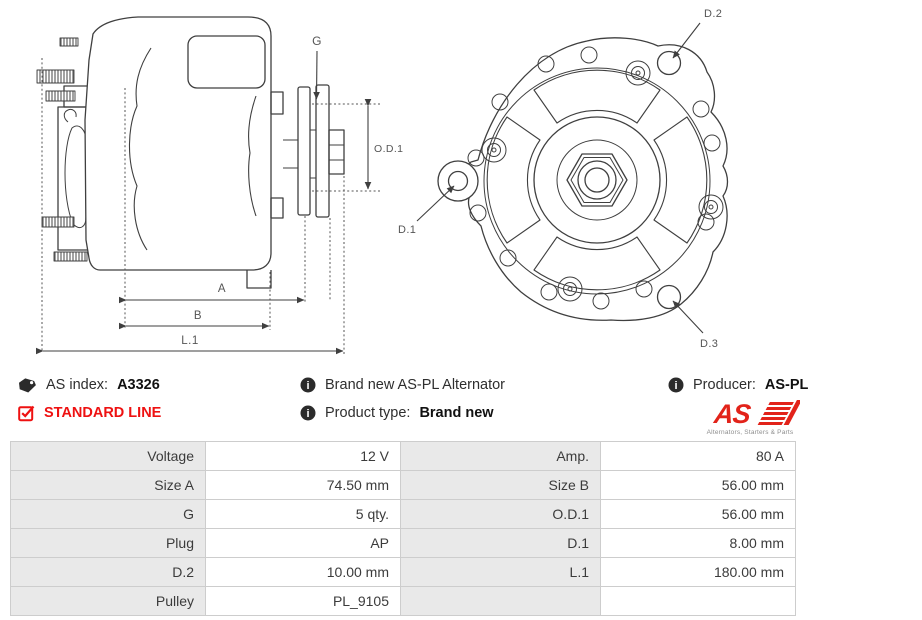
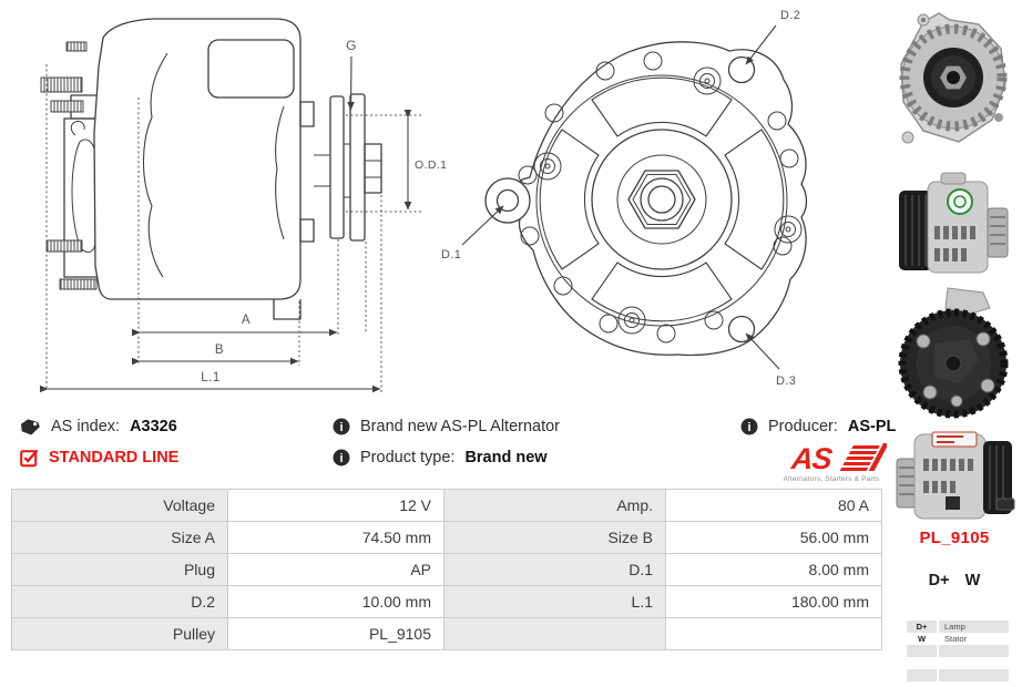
  G
  O.D.1
  A
  B
  L.1
  D.2
  D.1
  D.3
  AS index:
  A3326
  STANDARD LINE
  i
  Brand new AS-PL Alternator
  i
  Product type:
  Brand new
  i
  Producer:
  AS-PL
  Voltage	12 V	Amp.	80 A
  Size A	74.50 mm	Size B	56.00 mm
- G	5 qty.	O.D.1	56.00 mm
  Plug	AP	D.1	8.00 mm
  D.2	10.00 mm	L.1	180.00 mm
  Pulley	PL_9105
+ PL_9105
+ D+ W
+ D+	Lamp
+ W	Stator
